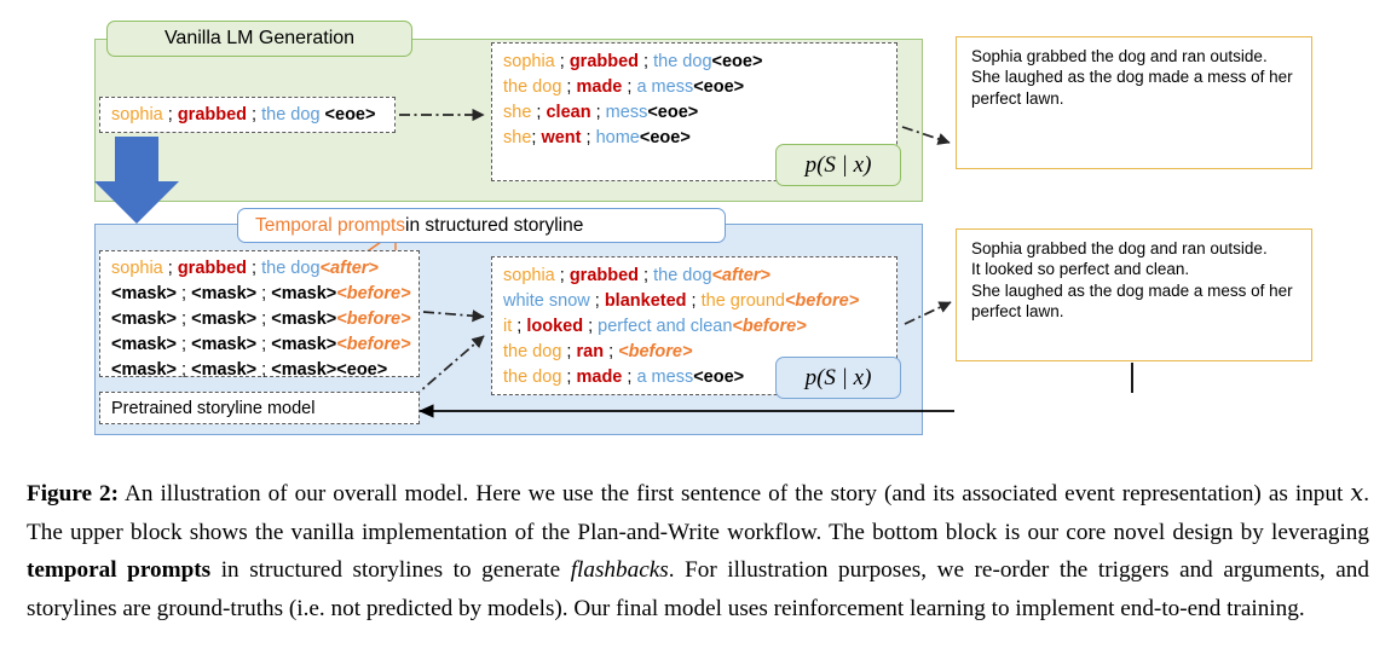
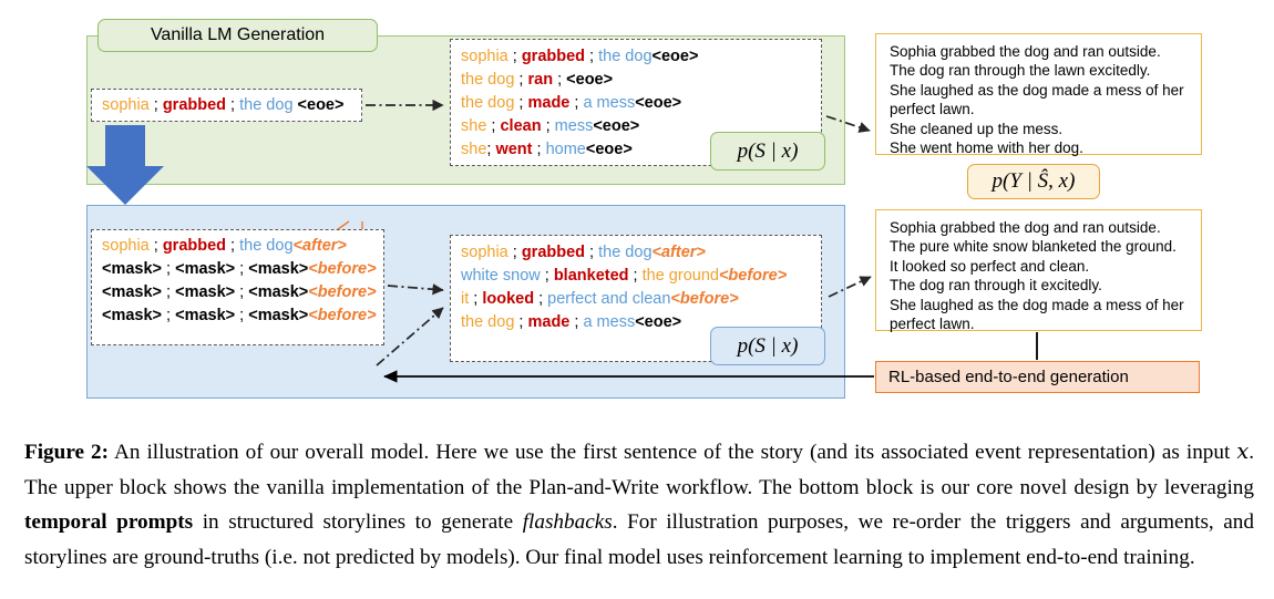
  Vanilla LM Generation
- Temporal prompts
- in structured storyline
  sophia ; grabbed ; the dog <eoe>
  sophia ; grabbed ; the dog<eoe>
+ the dog ; ran ; <eoe>
  the dog ; made ; a mess<eoe>
  she ; clean ; mess<eoe>
  she; went ; home<eoe>
  sophia ; grabbed ; the dog<after>
  <mask> ; <mask> ; <mask><before>
  <mask> ; <mask> ; <mask><before>
  <mask> ; <mask> ; <mask><before>
- <mask> ; <mask> ; <mask><eoe>
- Pretrained storyline model
  sophia ; grabbed ; the dog<after>
  white snow ; blanketed ; the ground<before>
  it ; looked ; perfect and clean<before>
- the dog ; ran ; <before>
  the dog ; made ; a mess<eoe>
  p(S | x)
  p(S | x)
+ p(Y | Ŝ, x)
  Sophia grabbed the dog and ran outside.
+ The dog ran through the lawn excitedly.
  She laughed as the dog made a mess of her
  perfect lawn.
+ She cleaned up the mess.
+ She went home with her dog.
  Sophia grabbed the dog and ran outside.
+ The pure white snow blanketed the ground.
  It looked so perfect and clean.
+ The dog ran through it excitedly.
  She laughed as the dog made a mess of her
  perfect lawn.
+ RL-based end-to-end generation
  Figure 2: An illustration of our overall model. Here we use the first sentence of the story (and its associated event representation) as input x. The upper block shows the vanilla implementation of the Plan-and-Write workflow. The bottom block is our core novel design by leveraging temporal prompts in structured storylines to generate flashbacks. For illustration purposes, we re-order the triggers and arguments, and storylines are ground-truths (i.e. not predicted by models). Our final model uses reinforcement learning to implement end-to-end training.
